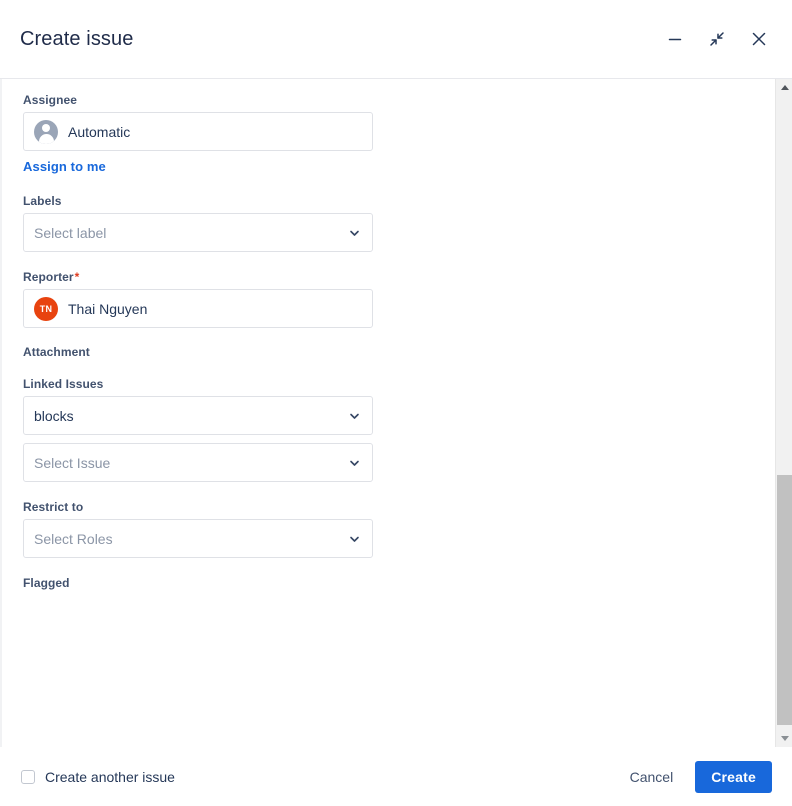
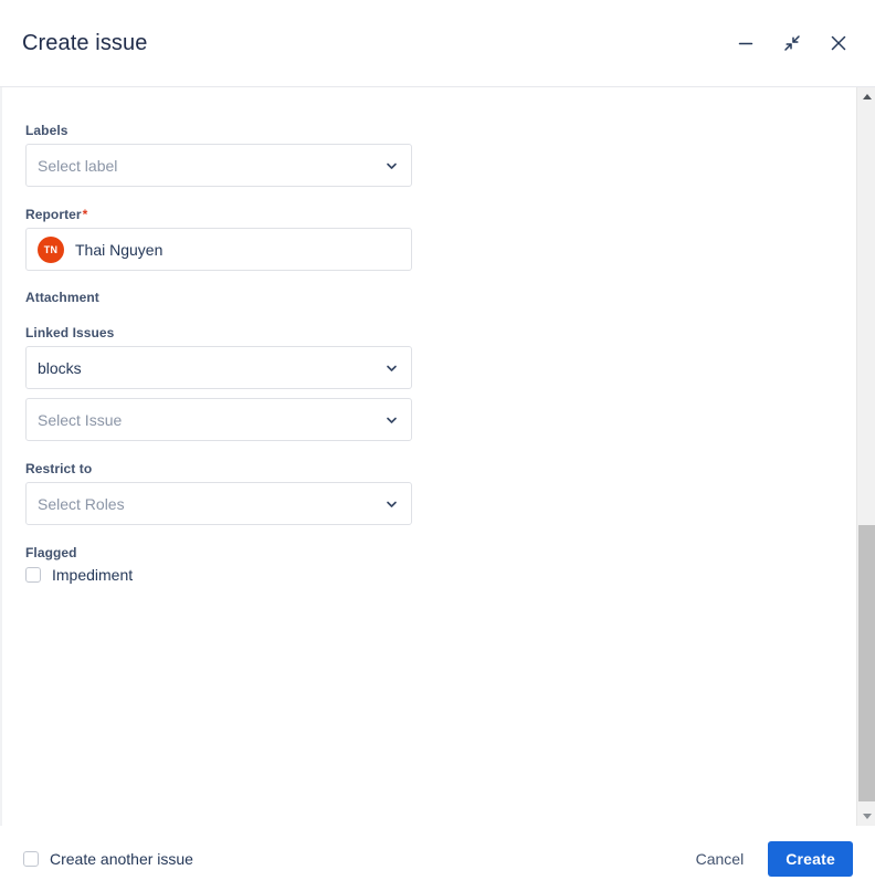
  Create issue
- Assignee
- Automatic
- Assign to me
  Labels
  Select label
  Reporter*
  TN
  Thai Nguyen
  Attachment
  Linked Issues
  blocks
  Select Issue
  Restrict to
  Select Roles
  Flagged
+ Impediment
  Create another issue
  Cancel
  Create
